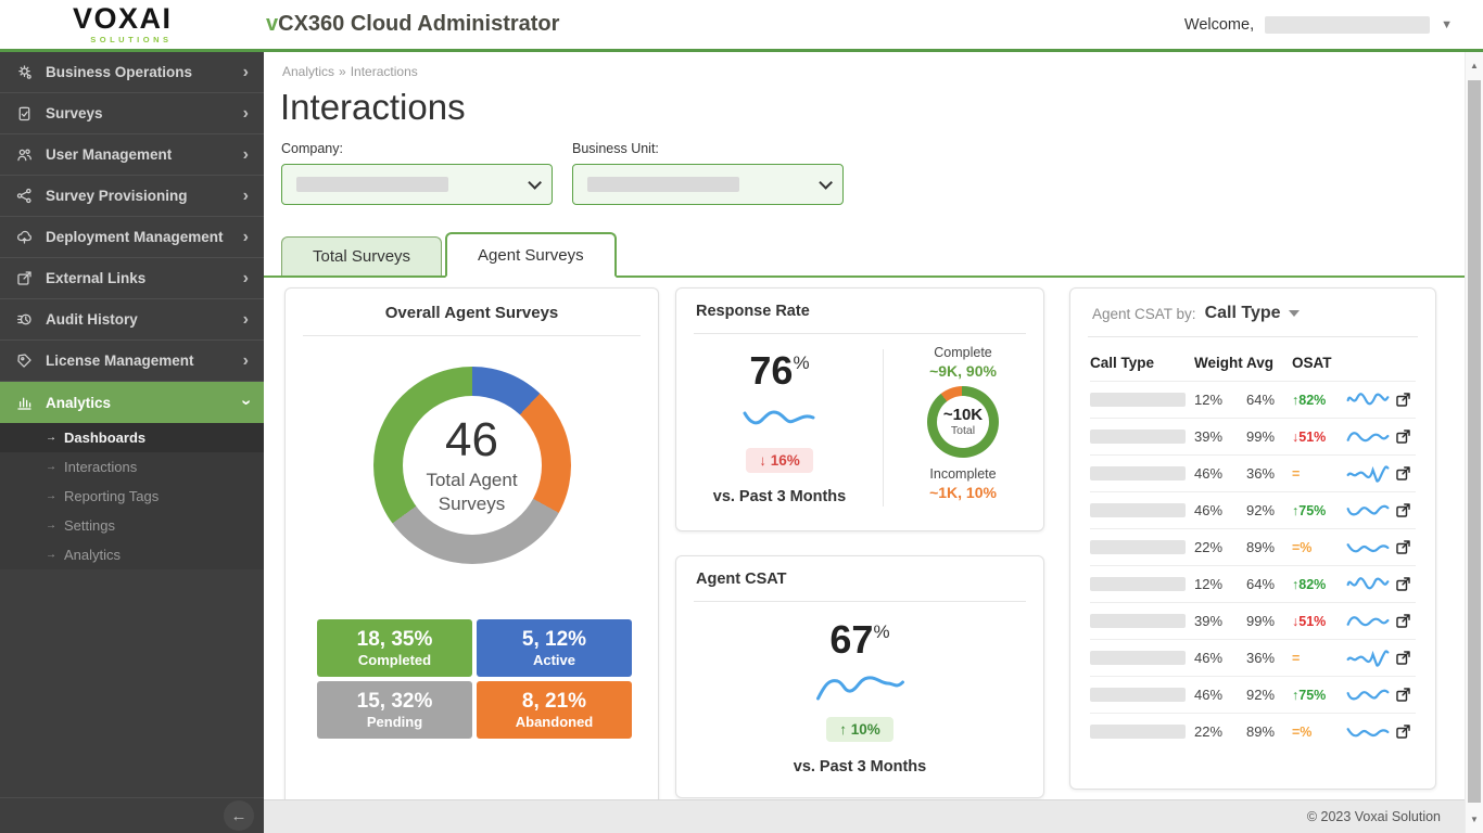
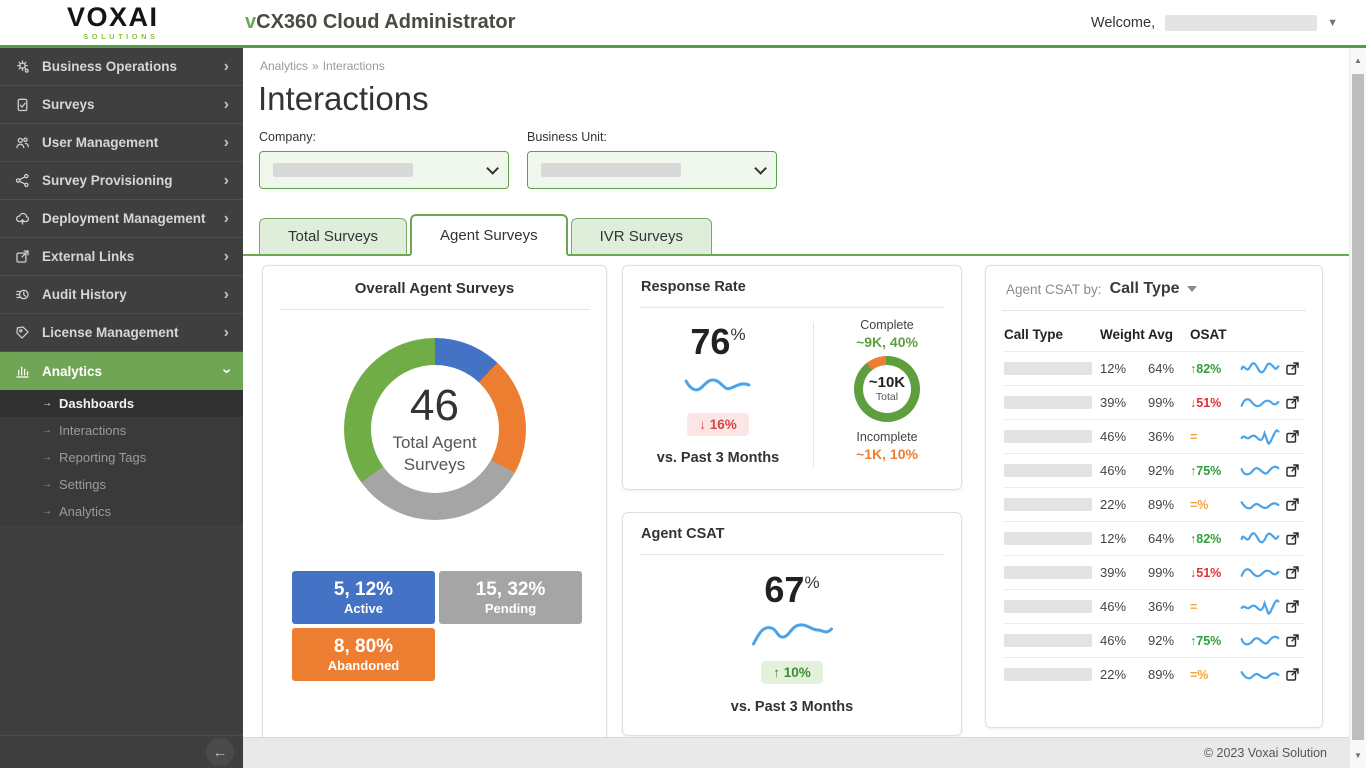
  VOXAI
  SOLUTIONS
  v
  CX360 Cloud Administrator
  Welcome,
  ▼
  Business Operations
  ›
  Surveys
  ›
  User Management
  ›
  Survey Provisioning
  ›
  Deployment Management
  ›
  External Links
  ›
  Audit History
  ›
  License Management
  ›
  Analytics
  →
  Dashboards
  →
  Interactions
  →
  Reporting Tags
  →
  Settings
  →
  Analytics
  ←
  Analytics » Interactions
  Interactions
  Company:
  Business Unit:
  Total Surveys
  Agent Surveys
+ IVR Surveys
  Overall Agent Surveys
  46
  Total Agent Surveys
- 18, 35%
- Completed
  5, 12%
  Active
  15, 32%
  Pending
- 8, 21%
+ 8, 80%
  Abandoned
  Response Rate
  76%
  ↓ 16%
  vs. Past 3 Months
  Complete
- ~9K, 90%
+ ~9K, 40%
  ~10K
  Total
  Incomplete
  ~1K, 10%
  Agent CSAT
  67%
  ↑ 10%
  vs. Past 3 Months
  Agent CSAT by:
  Call Type
  Call Type
  Weight
  Avg
  OSAT
  12%
  64%
  ↑82%
  39%
  99%
  ↓51%
  46%
  36%
  =
  46%
  92%
  ↑75%
  22%
  89%
  =%
  12%
  64%
  ↑82%
  39%
  99%
  ↓51%
  46%
  36%
  =
  46%
  92%
  ↑75%
  22%
  89%
  =%
  © 2023 Voxai Solution
  ▲
  ▼
